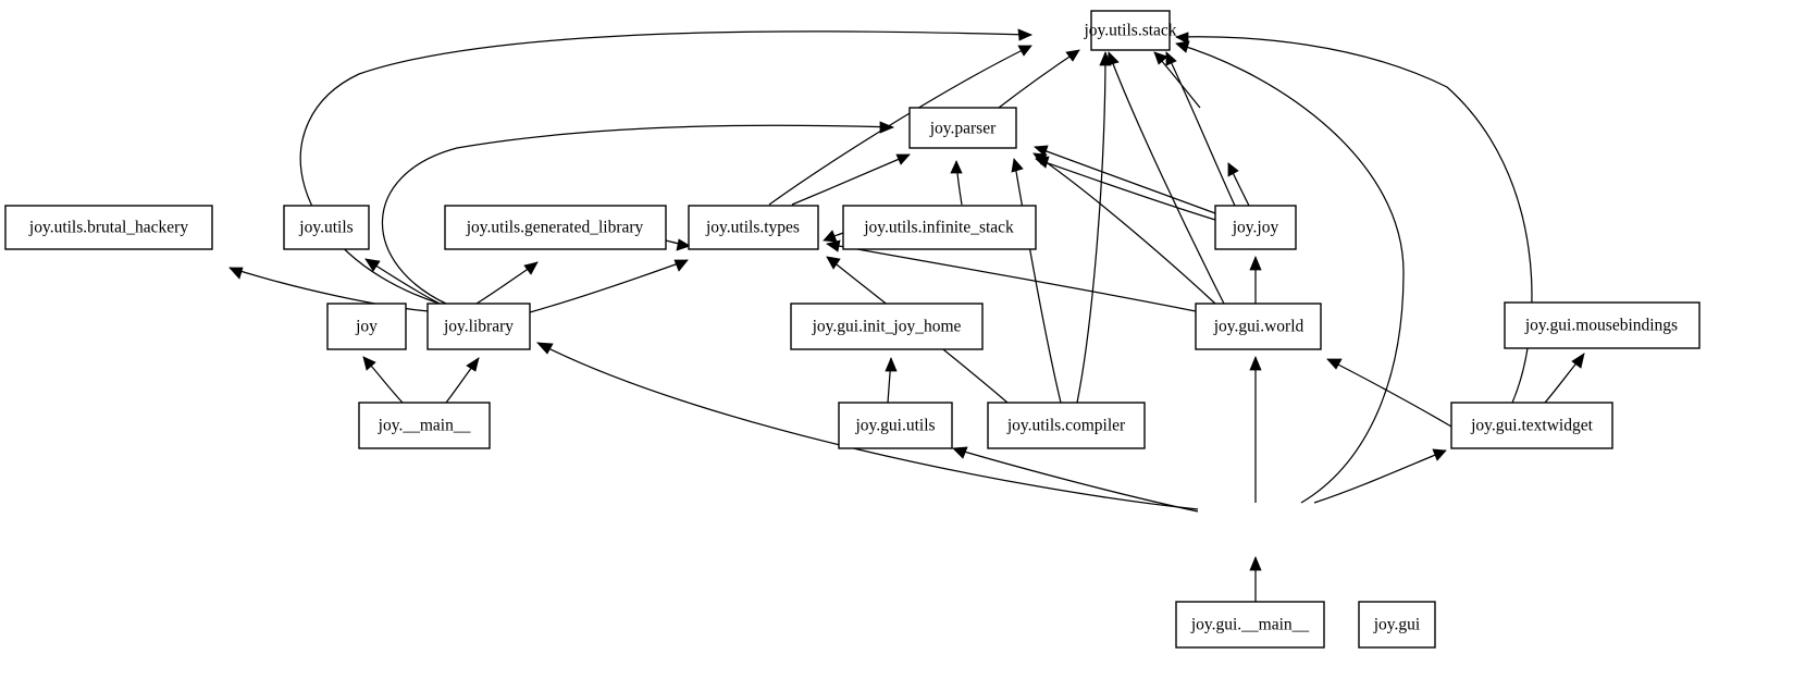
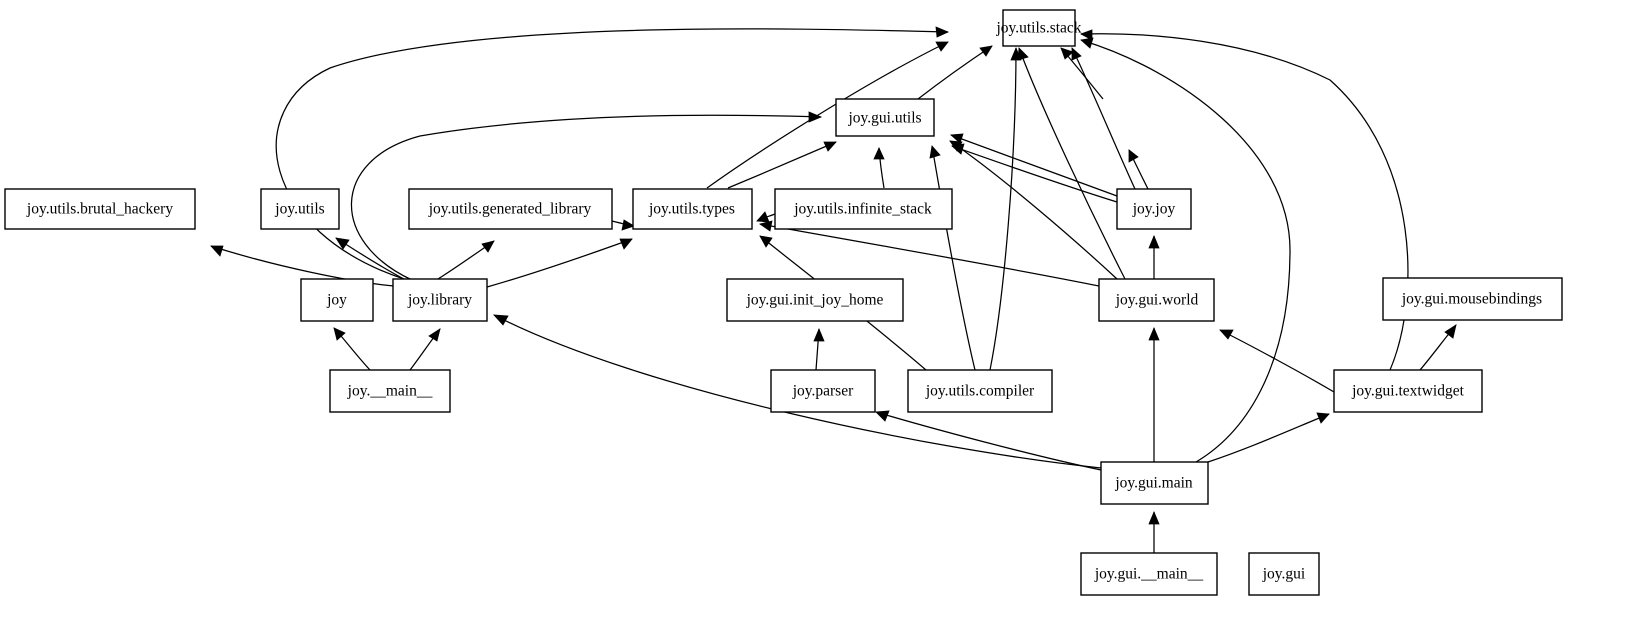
  joy.utils.stack
- joy.parser
+ joy.gui.utils
  joy.utils.brutal_hackery
  joy.utils
  joy.utils.generated_library
  joy.utils.types
  joy.utils.infinite_stack
  joy.joy
  joy.gui.mousebindings
  joy
  joy.library
  joy.gui.init_joy_home
  joy.gui.world
  joy.__main__
- joy.gui.utils
+ joy.parser
  joy.utils.compiler
  joy.gui.textwidget
+ joy.gui.main
  joy.gui.__main__
  joy.gui
